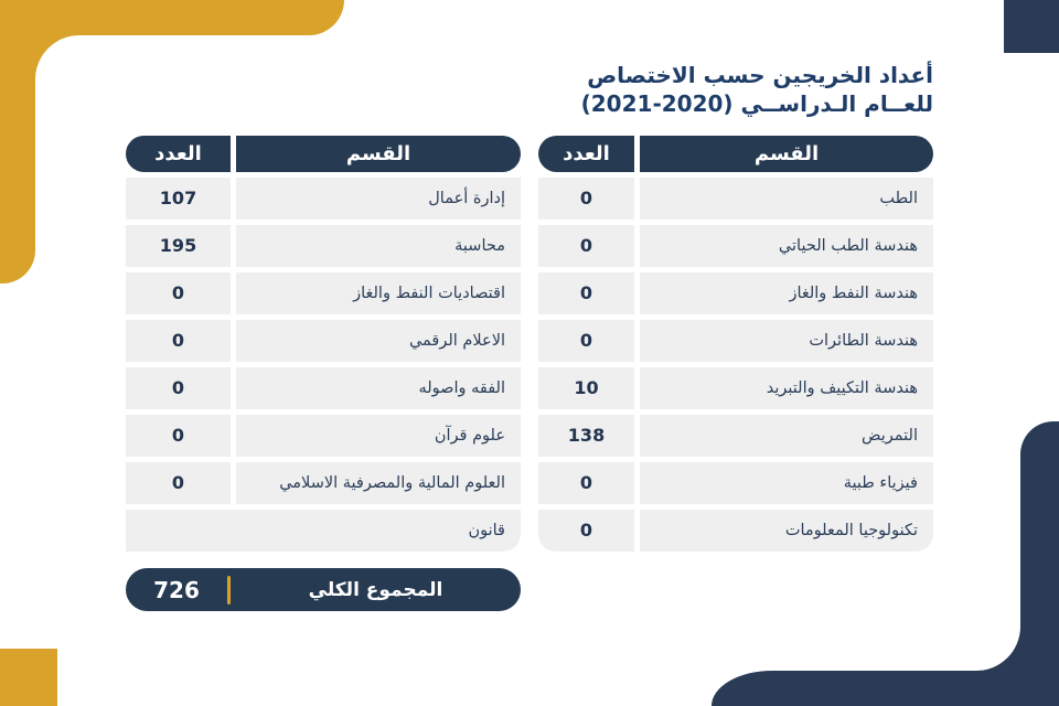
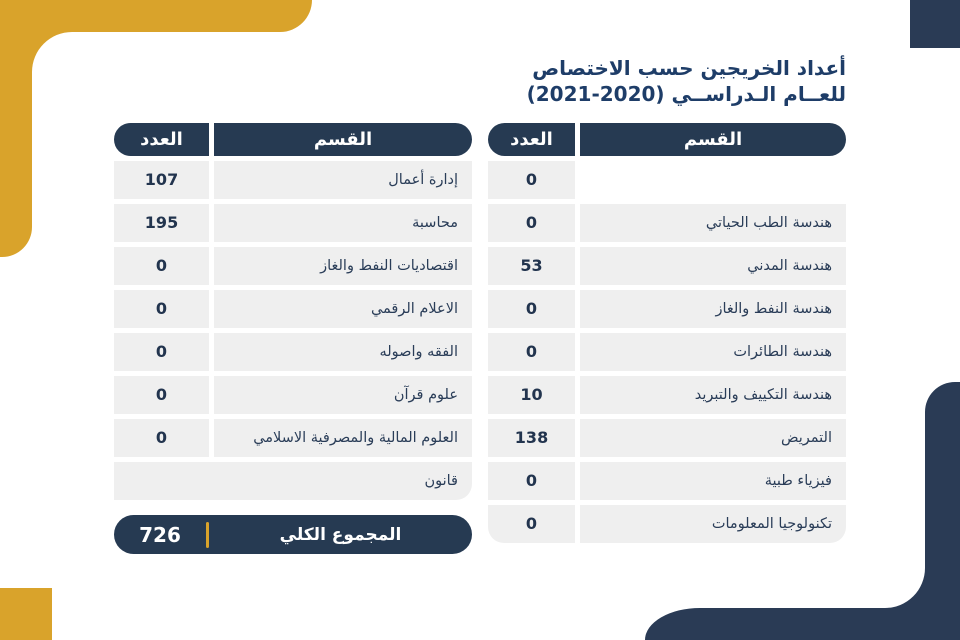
  أعداد الخريجين حسب الاختصاص
  للعــام الـدراســي (2020-2021)
  العدد
  القسم
  0
- الطب
  0
  هندسة الطب الحياتي
+ 53
+ هندسة المدني
  0
  هندسة النفط والغاز
  0
  هندسة الطائرات
  10
  هندسة التكييف والتبريد
  138
  التمريض
  0
  فيزياء طبية
  0
  تكنولوجيا المعلومات
  العدد
  القسم
  107
  إدارة أعمال
  195
  محاسبة
  0
  اقتصاديات النفط والغاز
  0
  الاعلام الرقمي
  0
  الفقه واصوله
  0
  علوم قرآن
  0
  العلوم المالية والمصرفية الاسلامي
  قانون
  726
  المجموع الكلي
